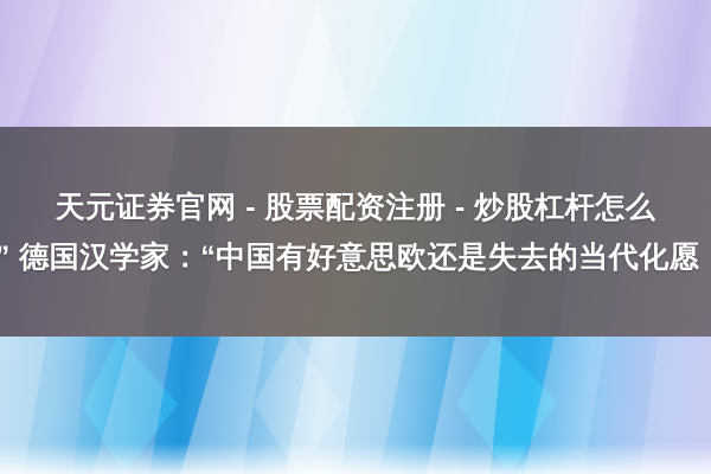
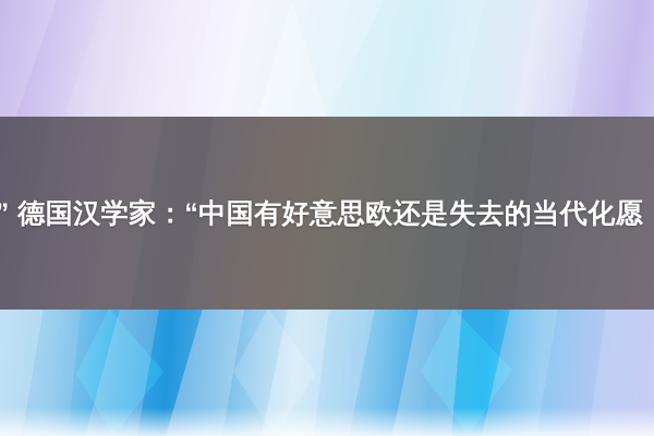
- 天元证券官网 - 股票配资注册 - 炒股杠杆怎么
  ” 德国汉学家：“中国有好意思欧还是失去的当代化愿
